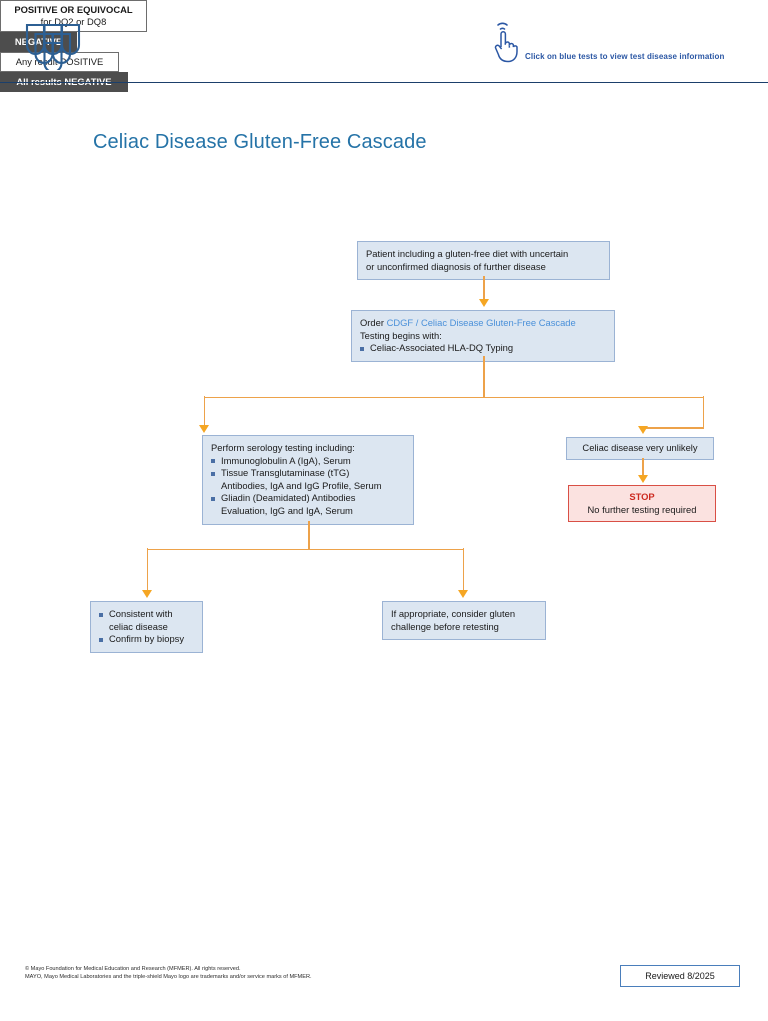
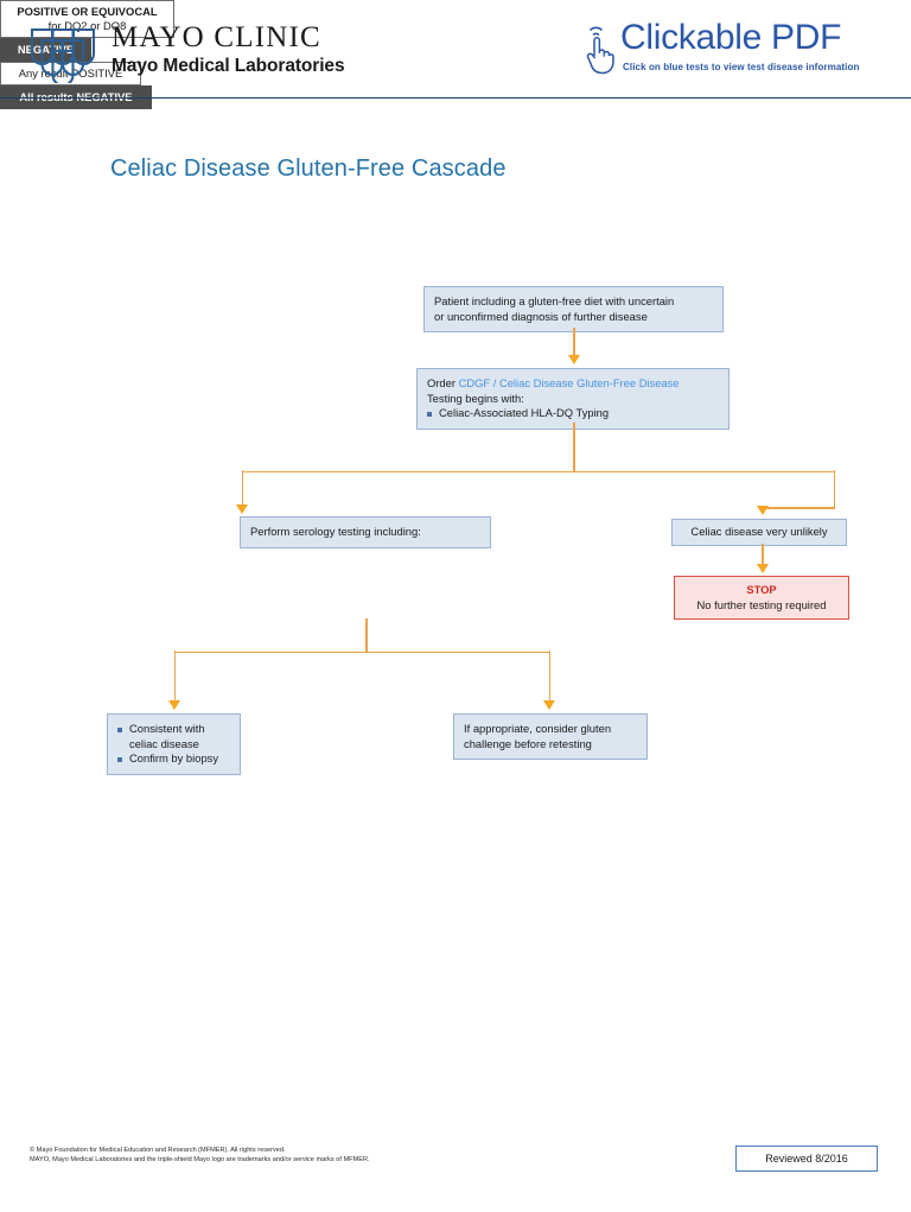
+ MAYO CLINIC
+ Mayo Medical Laboratories
+ Clickable PDF
  Click on blue tests to view test disease information
  Celiac Disease Gluten-Free Cascade
  Patient including a gluten-free diet with uncertain
  or unconfirmed diagnosis of further disease
- Order CDGF / Celiac Disease Gluten-Free Cascade
+ Order CDGF / Celiac Disease Gluten-Free Disease
  Testing begins with:
  Celiac-Associated HLA-DQ Typing
  POSITIVE OR EQUIVOCAL
  for DQ2 or DQ8
  NEGAIE
  Perform serology testing including:
- Immunoglobulin A (IgA), Serum
- Tissue Transglutaminase (tTG)
- Antibodies, IgA and IgG Profile, Serum
- Gliadin (Deamidated) Antibodies
- Evaluation, IgG and IgA, Serum
  Celiac disease very unlikely
  STOP
  No further testing required
  Any rl POSITIVE
  Consistent with
  celiac disease
  Confirm by biopsy
  If appropriate, consider gluten
  challenge before retesting
- Reviewed 8/2025
+ Reviewed 8/2016
